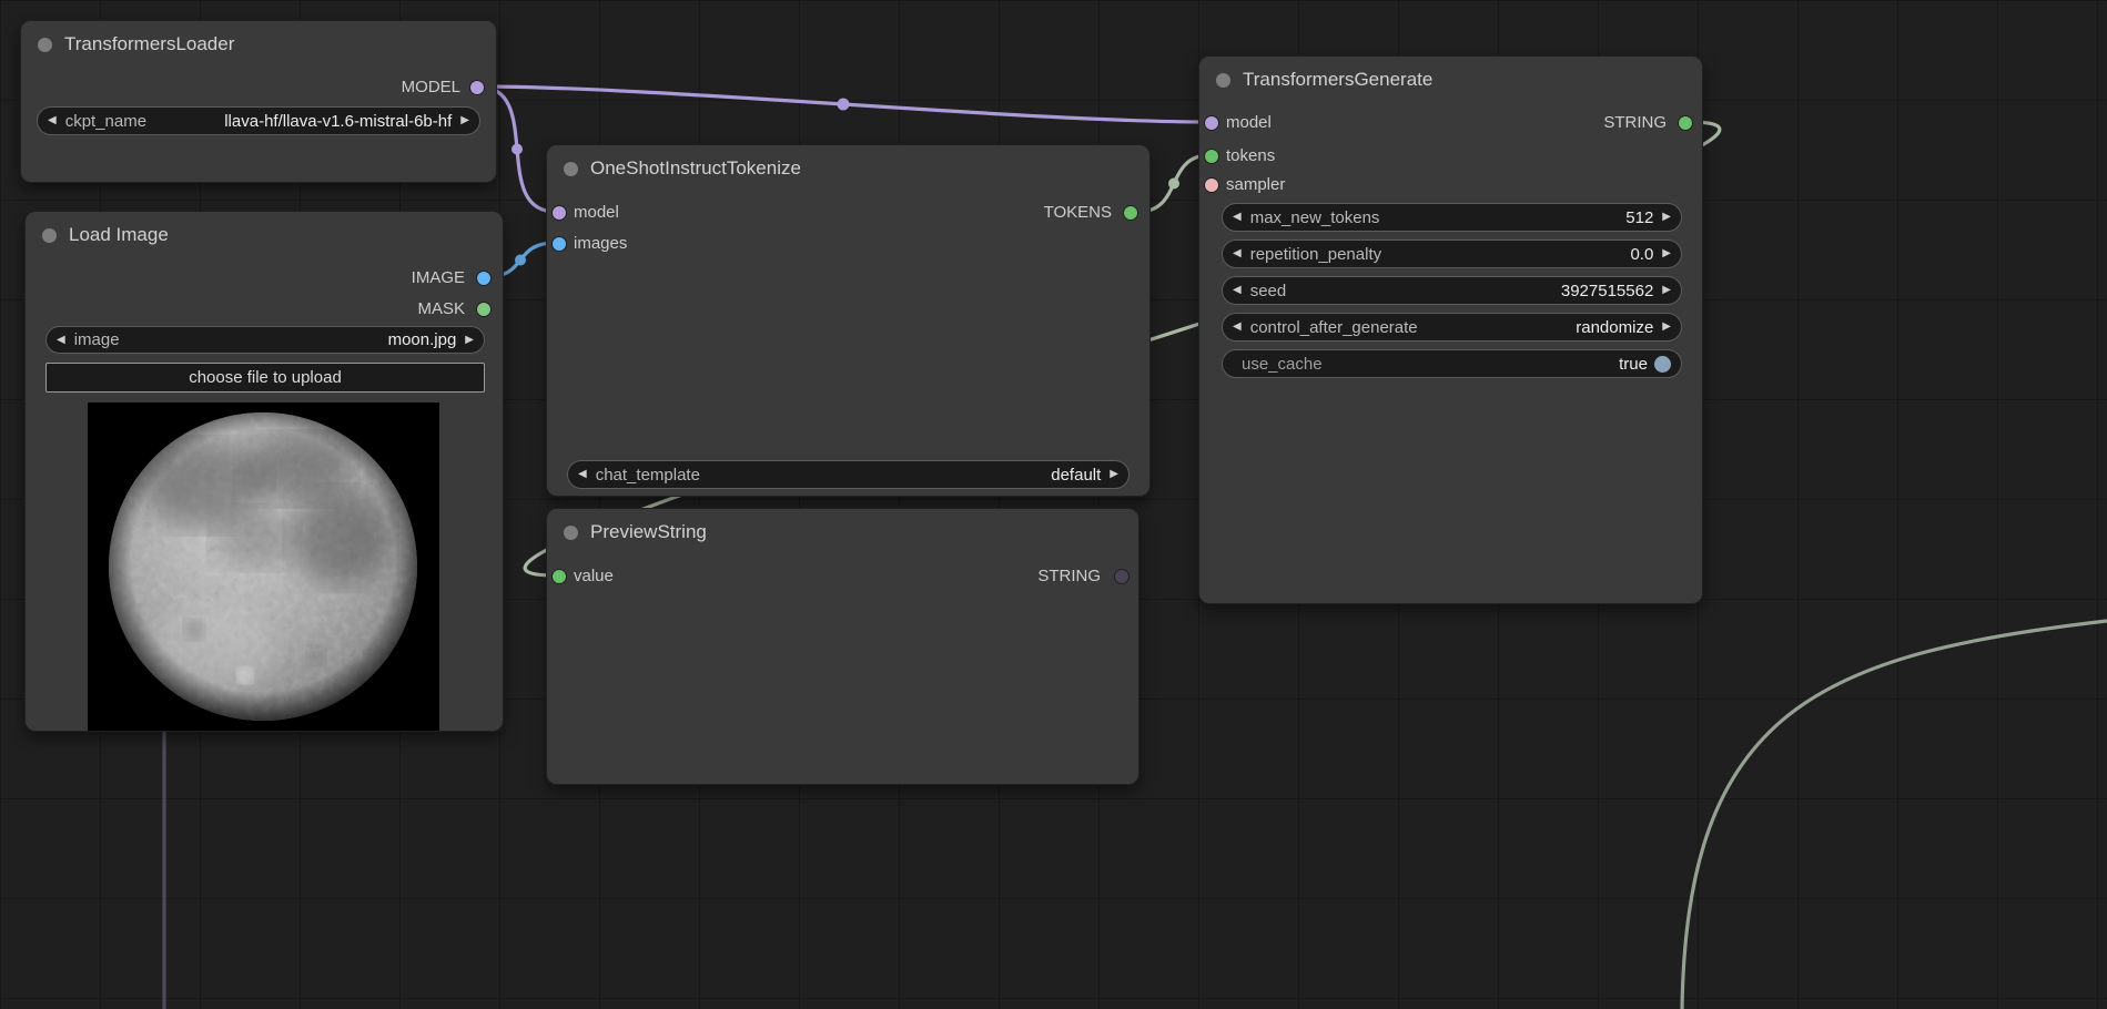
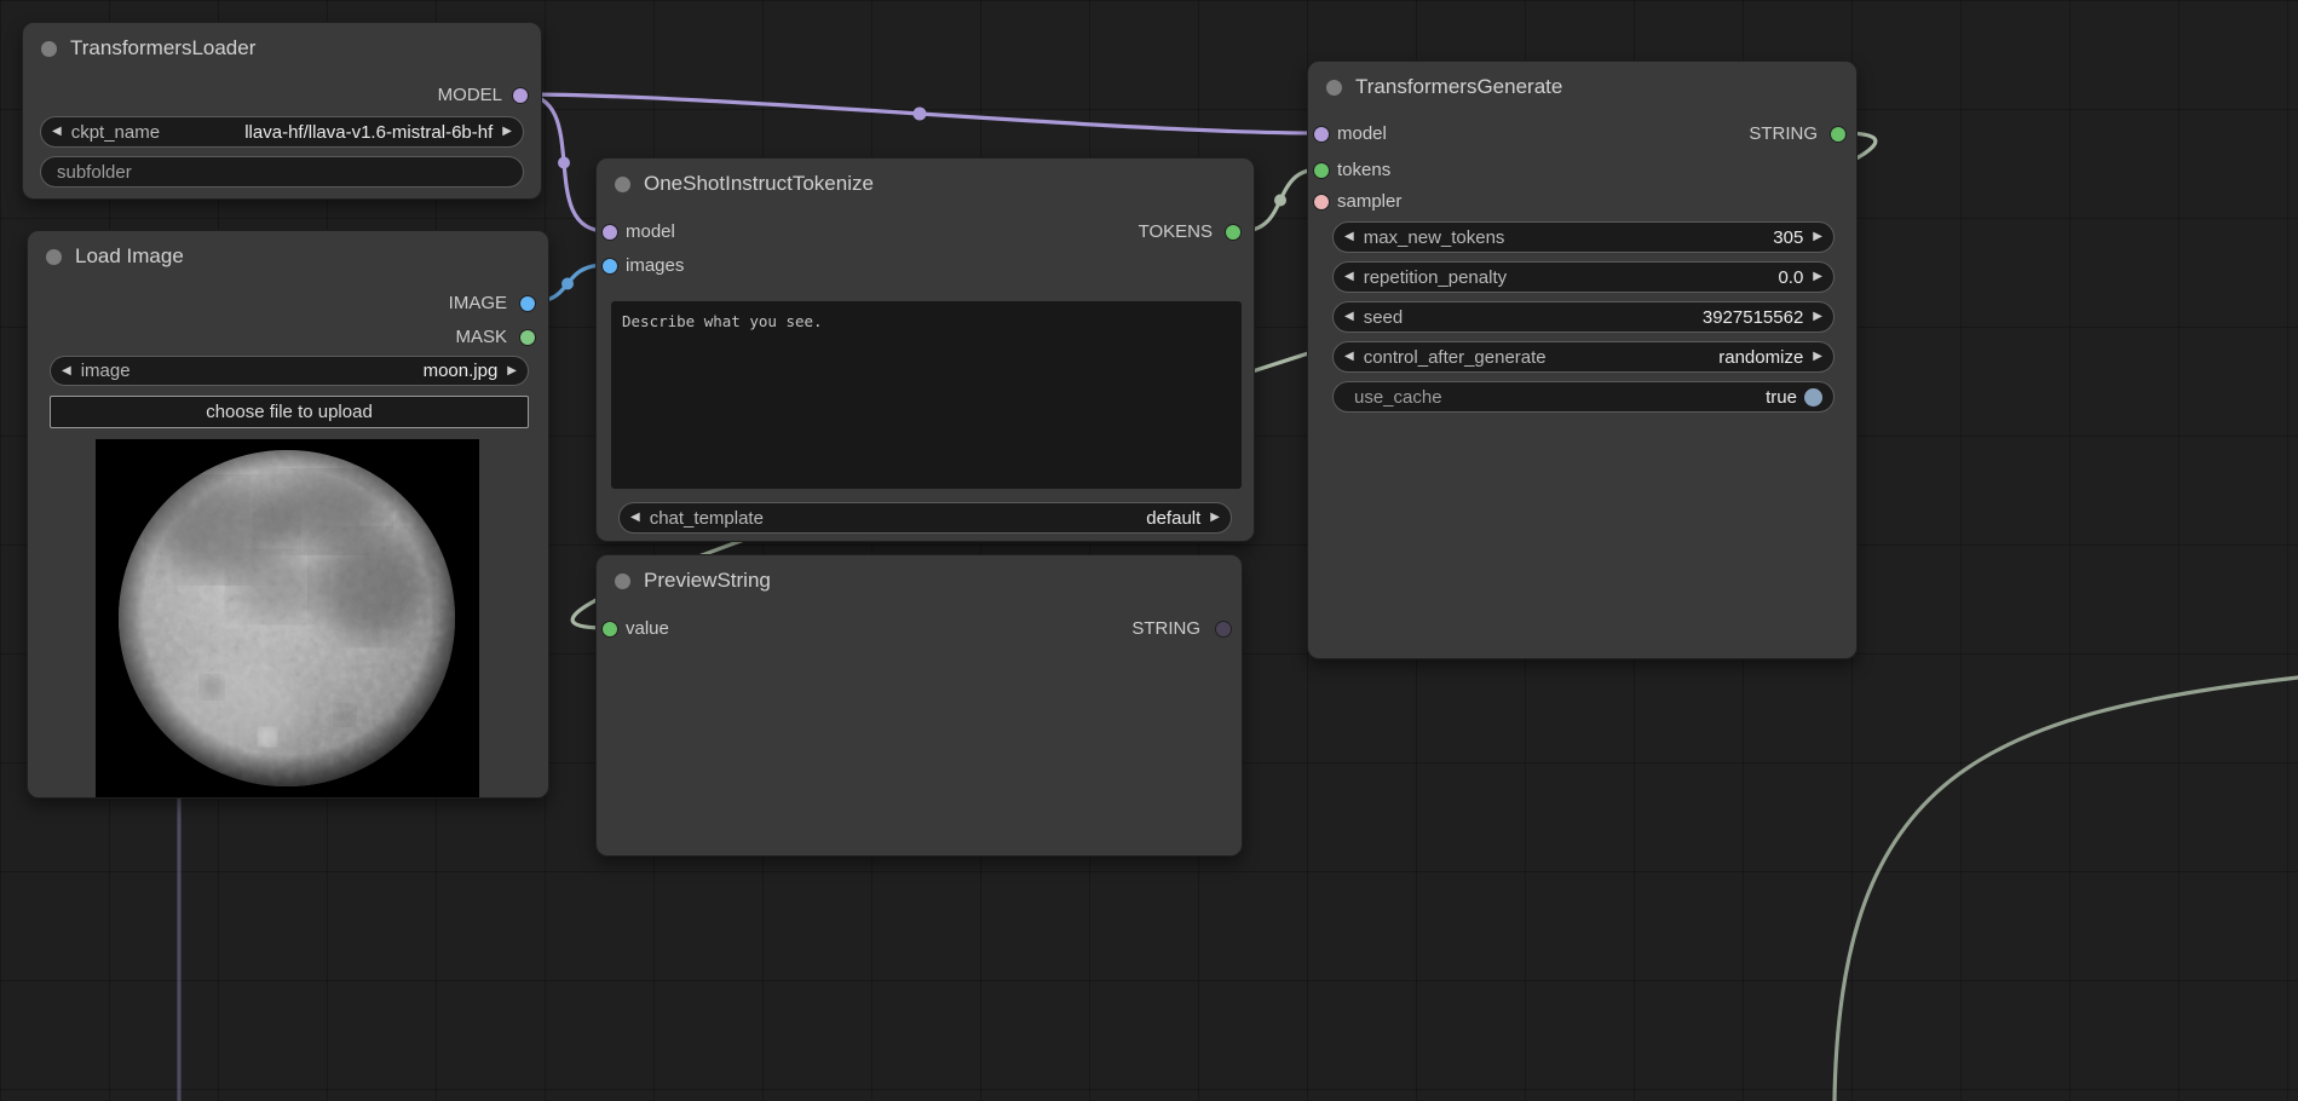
  TransformersLoader
  MODEL
  ◀
  ckpt_name
  llava-hf/llava-v1.6-mistral-6b-hf
  ▶
+ subfolder
  Load Image
  IMAGE
  MASK
  ◀
  image
  moon.jpg
  ▶
  choose file to upload
  OneShotInstructTokenize
  model
  images
  TOKENS
+ Describe what you see.
  ◀
  chat_template
  default
  ▶
  PreviewString
  value
  STRING
  TransformersGenerate
  model
  STRING
  tokens
  sampler
  ◀
  max_new_tokens
- 512
+ 305
  ▶
  ◀
  repetition_penalty
  0.0
  ▶
  ◀
  seed
  3927515562
  ▶
  ◀
  control_after_generate
  randomize
  ▶
  use_cache
  true
